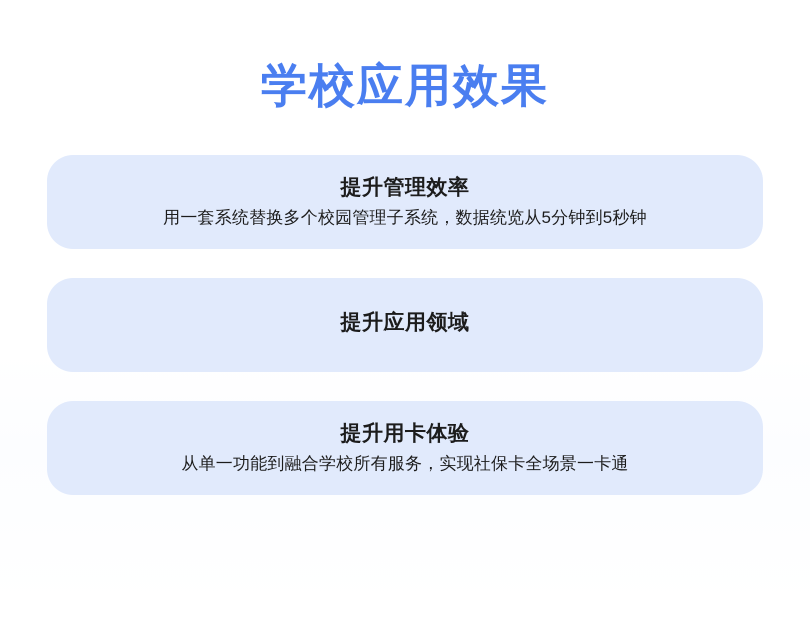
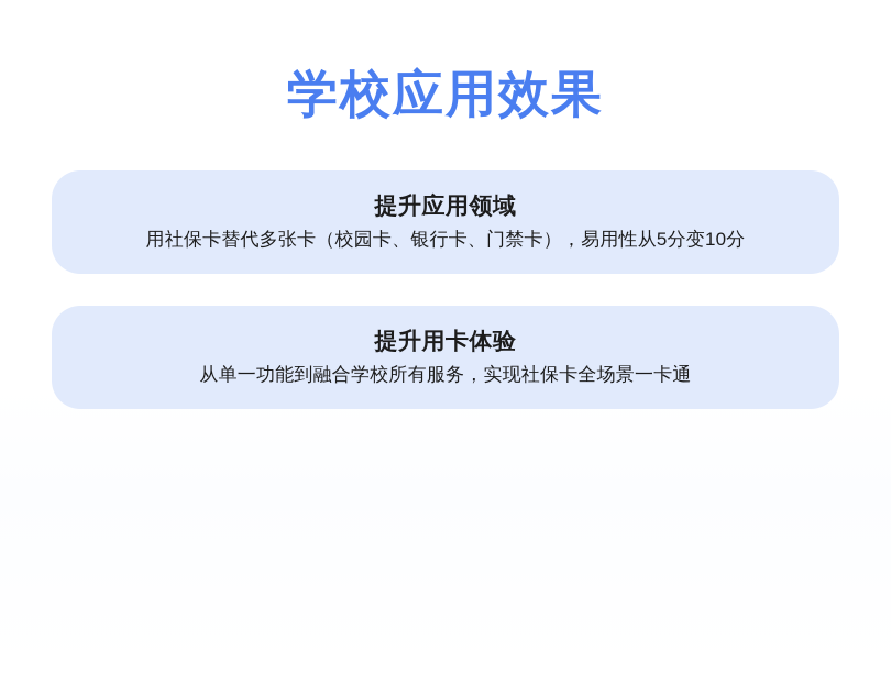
  学校应用效果
- 提升管理效率
- 用一套系统替换多个校园管理子系统，数据统览从5分钟到5秒钟
  提升应用领域
+ 用社保卡替代多张卡（校园卡、银行卡、门禁卡），易用性从5分变10分
  提升用卡体验
  从单一功能到融合学校所有服务，实现社保卡全场景一卡通
